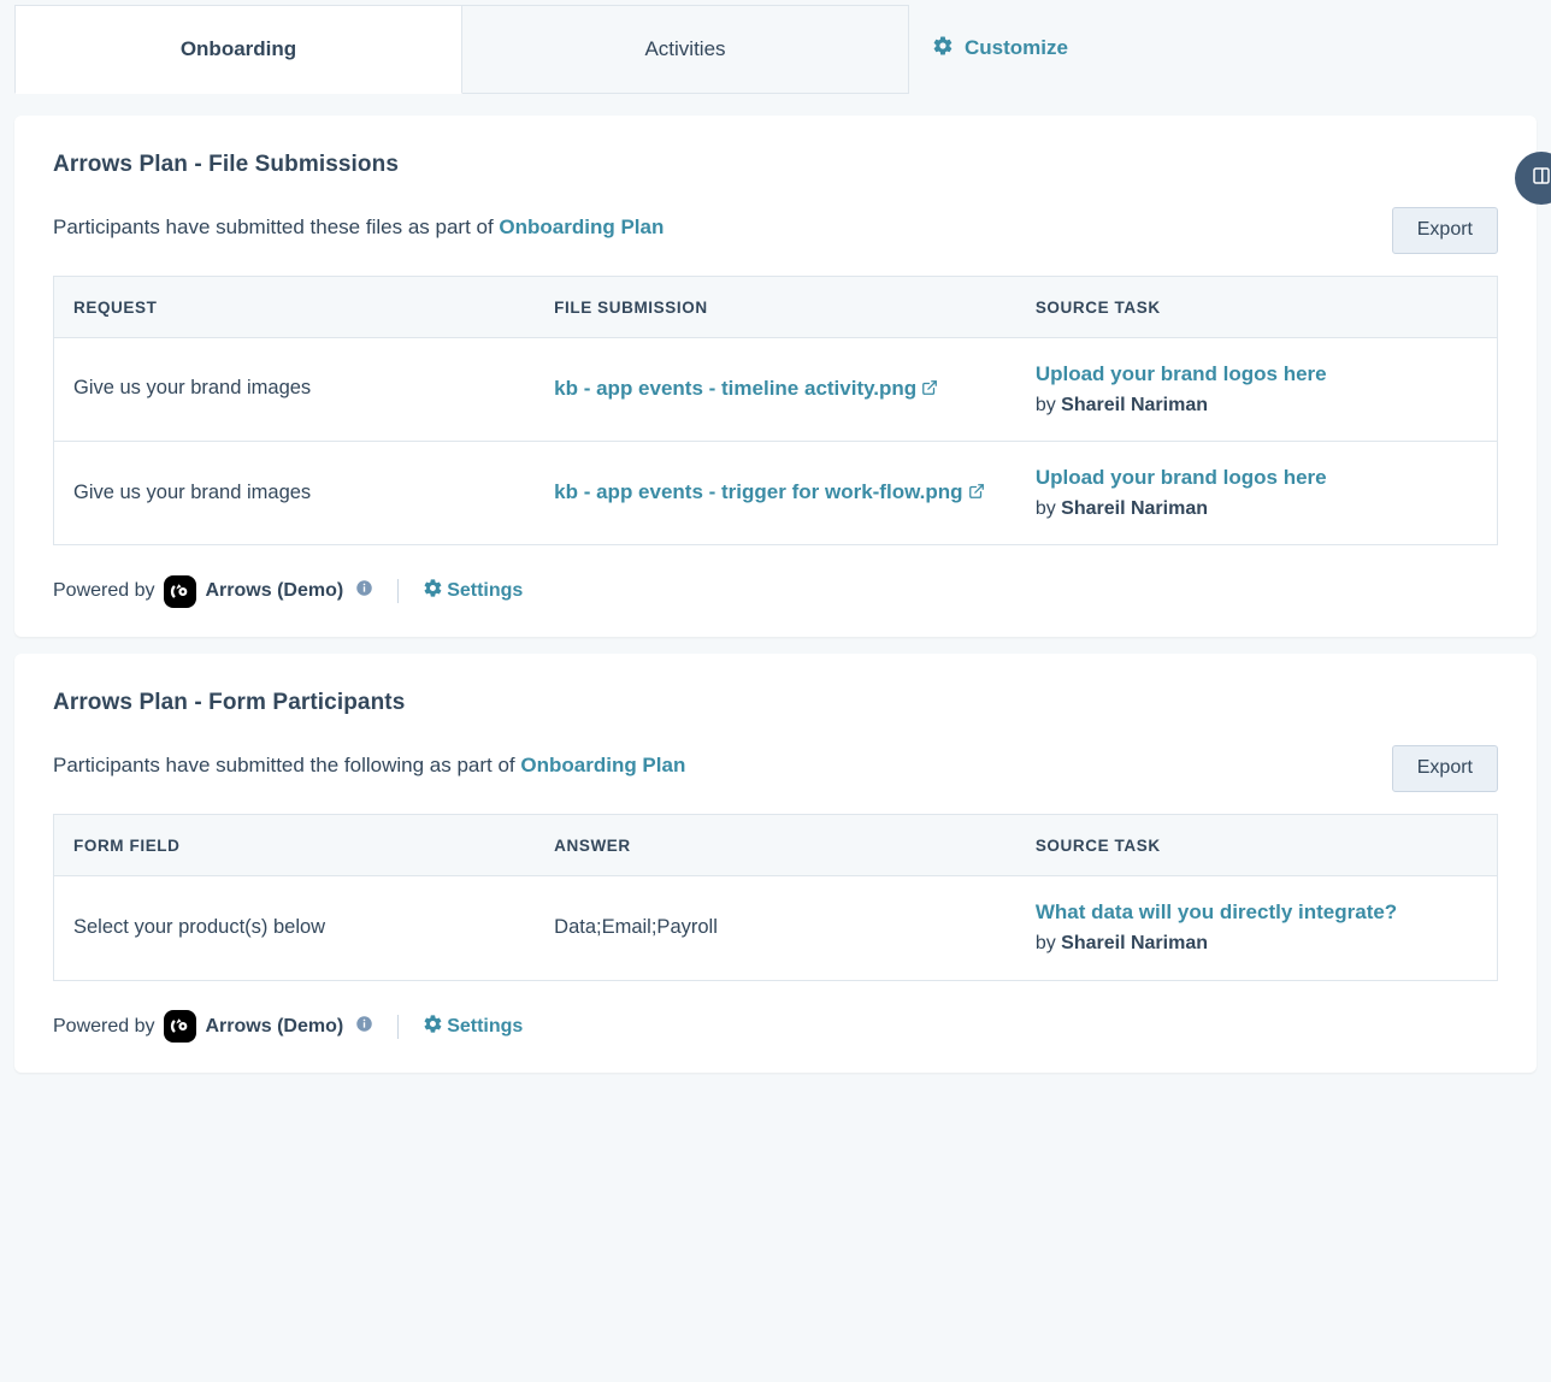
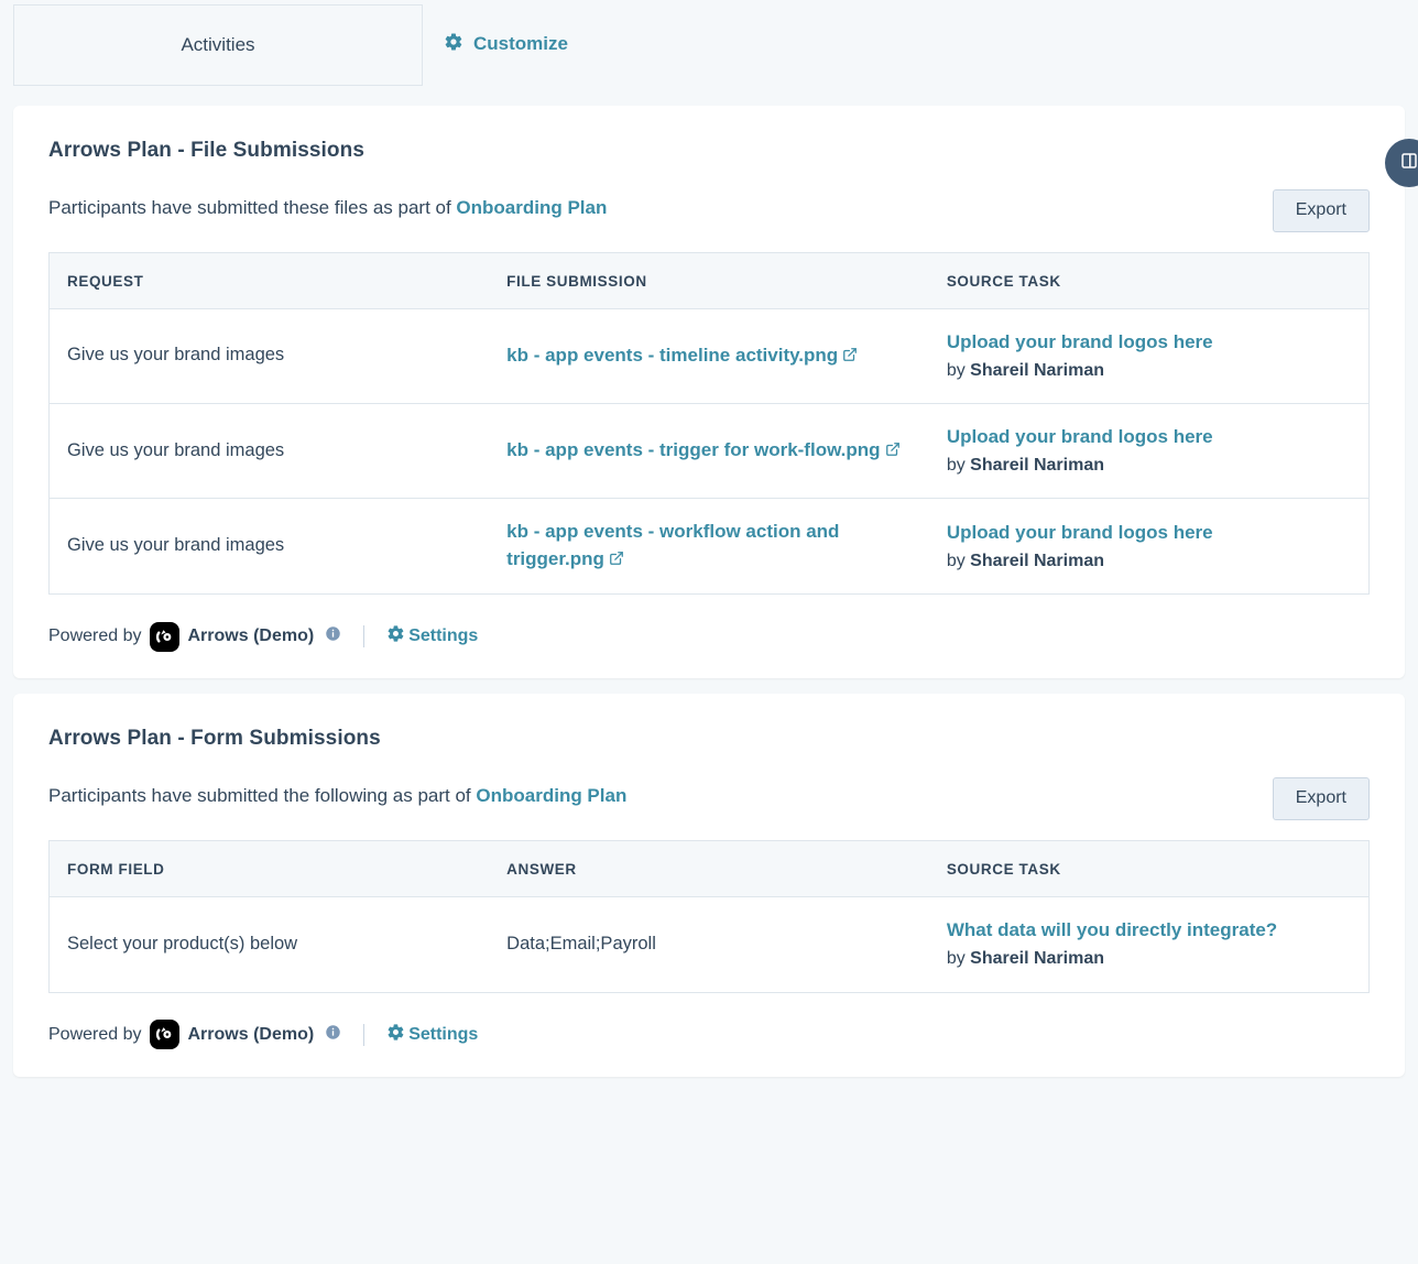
- Onboarding
  Activities
  Customize
  Arrows Plan - File Submissions
  Participants have submitted these files as part of Onboarding Plan
  Export
  REQUEST	FILE SUBMISSION	SOURCE TASK
  Give us your brand images	kb - app events - timeline activity.png	Upload your brand logos here by Shareil Nariman
  Give us your brand images	kb - app events - trigger for work-flow.png	Upload your brand logos here by Shareil Nariman
+ Give us your brand images	kb - app events - workflow action and trigger.png	Upload your brand logos here by Shareil Nariman
  Powered by
  Arrows (Demo)
  Settings
- Arrows Plan - Form Participants
+ Arrows Plan - Form Submissions
  Participants have submitted the following as part of Onboarding Plan
  Export
  FORM FIELD	ANSWER	SOURCE TASK
  Select your product(s) below	Data;Email;Payroll	What data will you directly integrate? by Shareil Nariman
  Powered by
  Arrows (Demo)
  Settings
